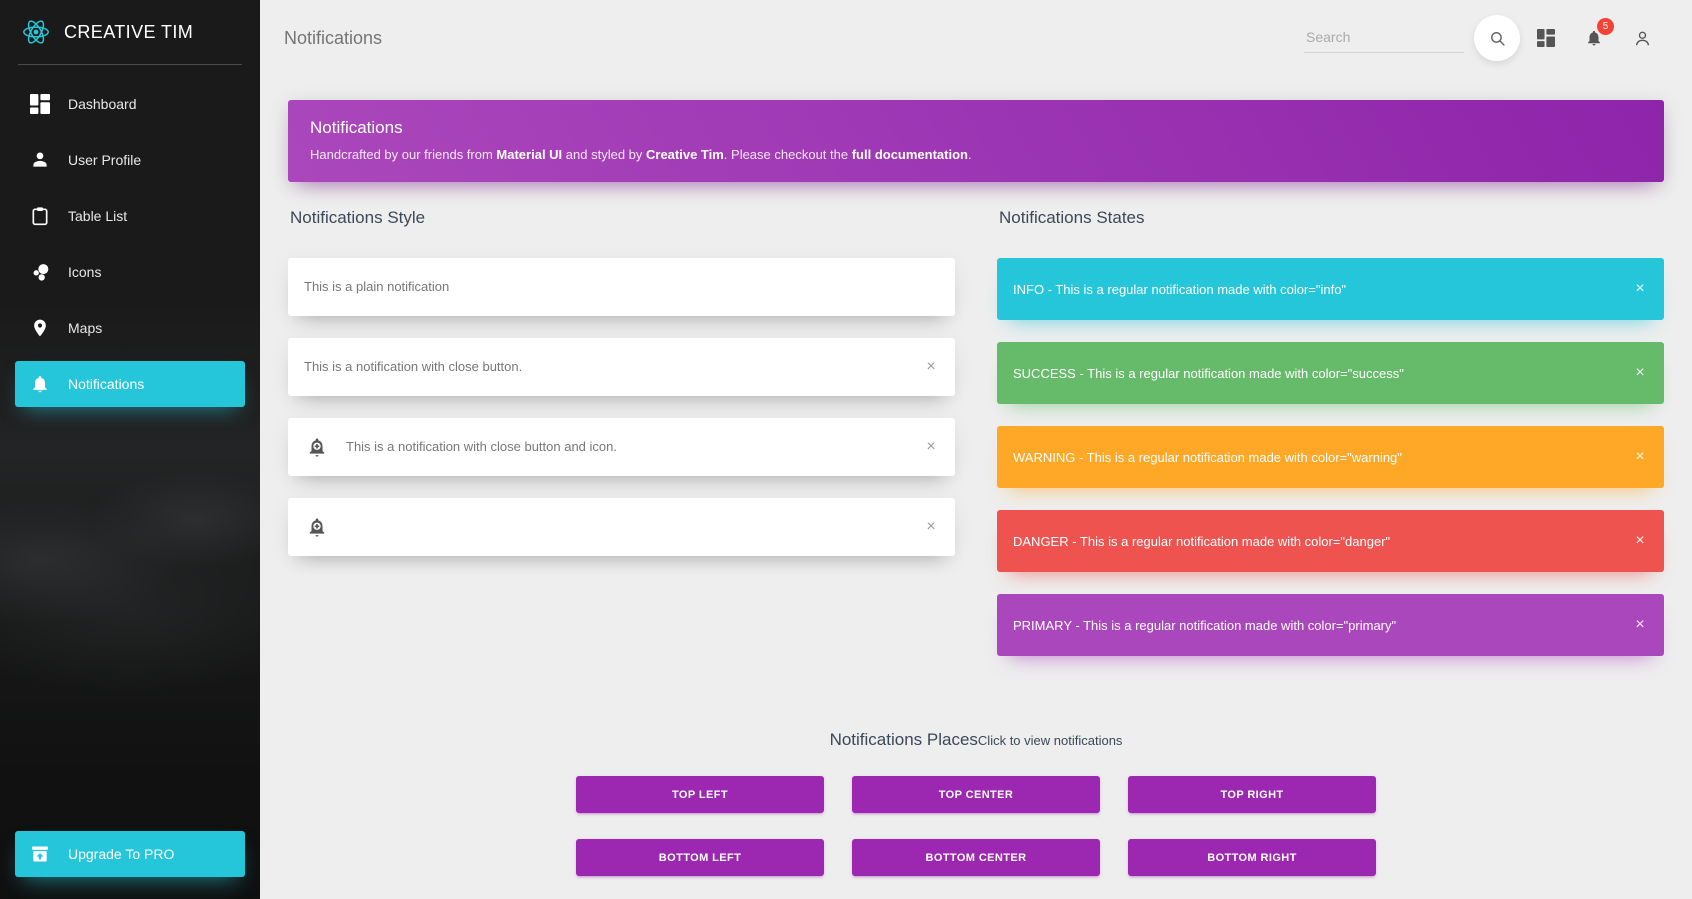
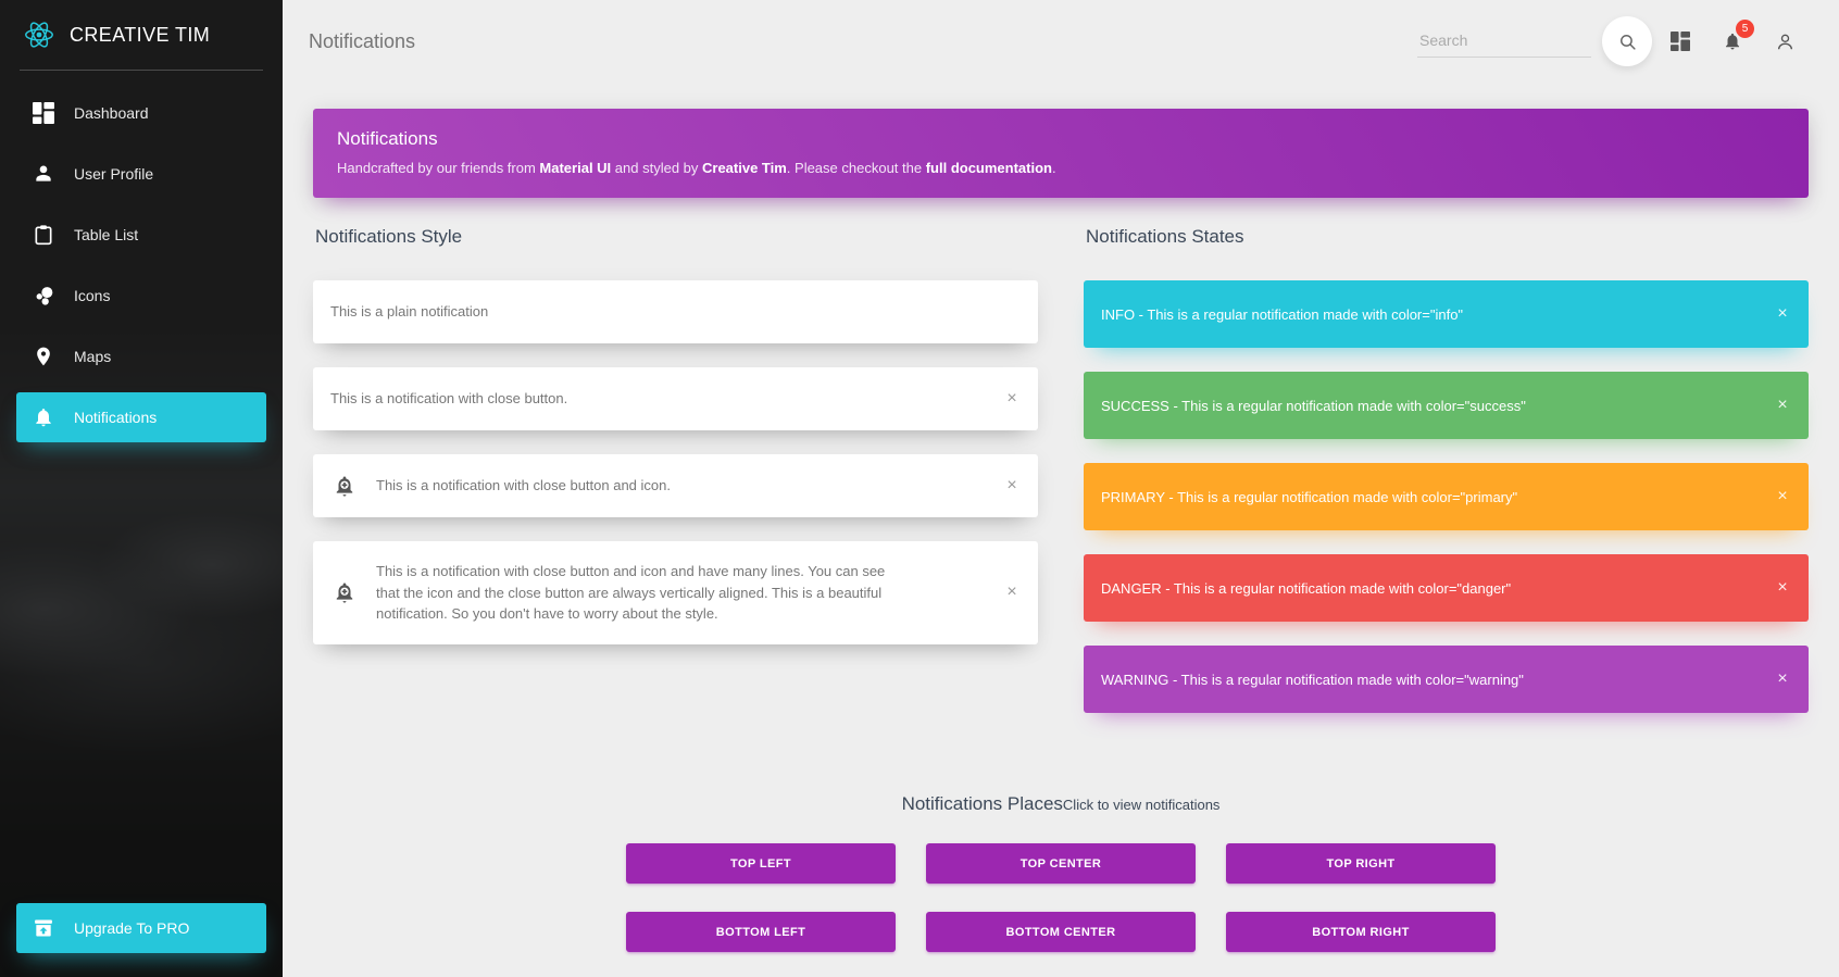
  CREATIVE TIM
  Dashboard
  User Profile
  Table List
  Icons
  Maps
  Notifications
  Upgrade To PRO
  Notifications
  Search
  5
  Notifications
  Handcrafted by our friends from Material UI and styled by Creative Tim. Please checkout the full documentation.
  Notifications Style
  This is a plain notification
  This is a notification with close button.
  ×
  This is a notification with close button and icon.
  ×
+ This is a notification with close button and icon and have many lines. You can see that the icon and the close button are always vertically aligned. This is a beautiful notification. So you don't have to worry about the style.
  ×
  Notifications States
  INFO - This is a regular notification made with color="info"
  ×
  SUCCESS - This is a regular notification made with color="success"
  ×
- WARNING - This is a regular notification made with color="warning"
+ PRIMARY - This is a regular notification made with color="primary"
  ×
  DANGER - This is a regular notification made with color="danger"
  ×
- PRIMARY - This is a regular notification made with color="primary"
+ WARNING - This is a regular notification made with color="warning"
  ×
  Notifications PlacesClick to view notifications
  TOP LEFT
  TOP CENTER
  TOP RIGHT
  BOTTOM LEFT
  BOTTOM CENTER
  BOTTOM RIGHT
